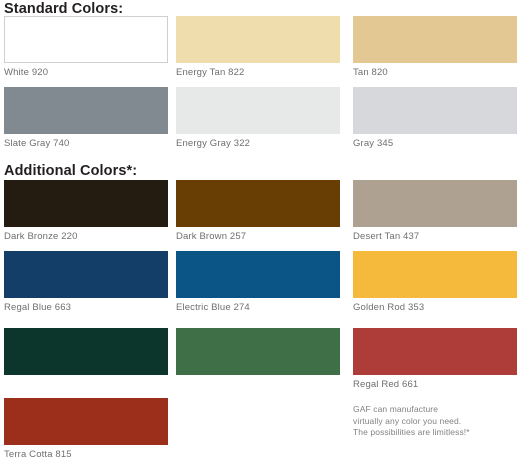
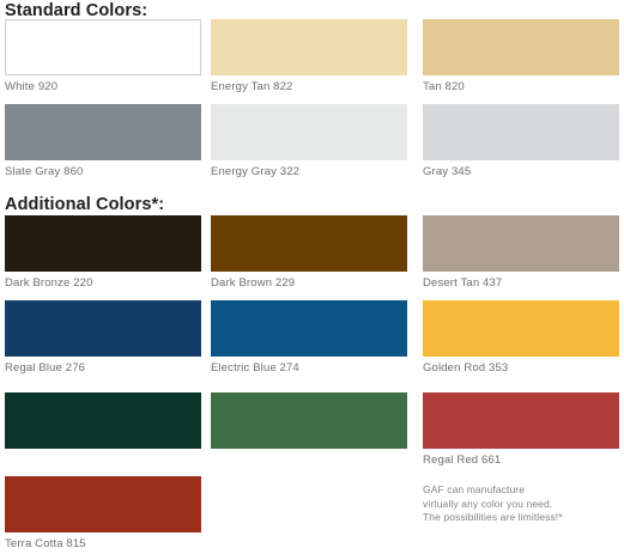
  Standard Colors:
  Additional Colors*:
  White 920
  Energy Tan 822
  Tan 820
- Slate Gray 740
+ Slate Gray 860
  Energy Gray 322
  Gray 345
  Dark Bronze 220
- Dark Brown 257
+ Dark Brown 229
  Desert Tan 437
- Regal Blue 663
+ Regal Blue 276
  Electric Blue 274
  Golden Rod 353
  Regal Red 661
  Terra Cotta 815
  GAF can manufacture
  virtually any color you need.
  The possibilities are limitless!*
